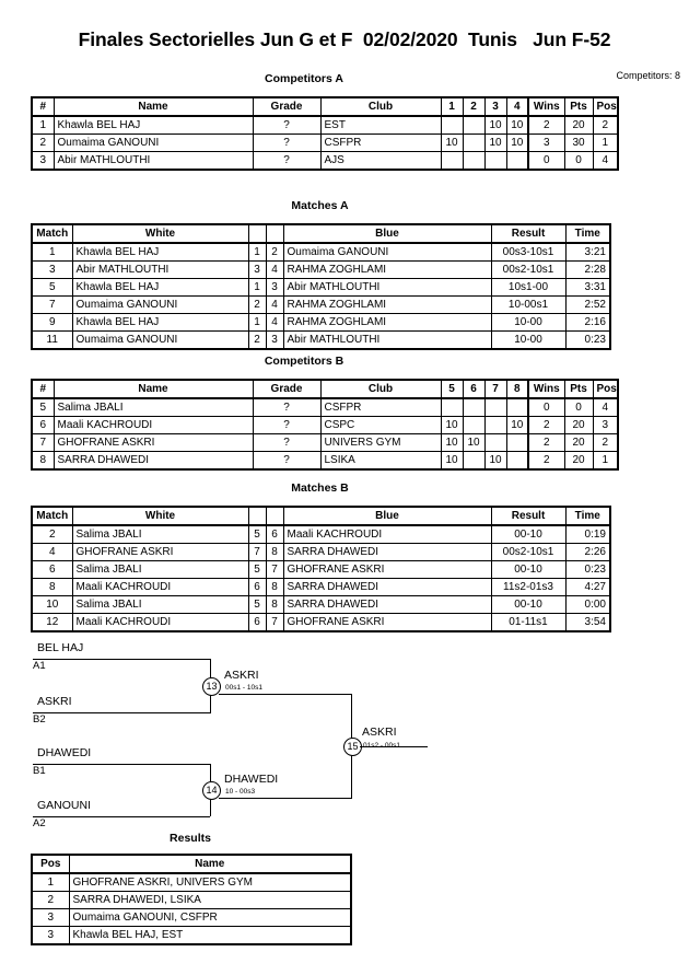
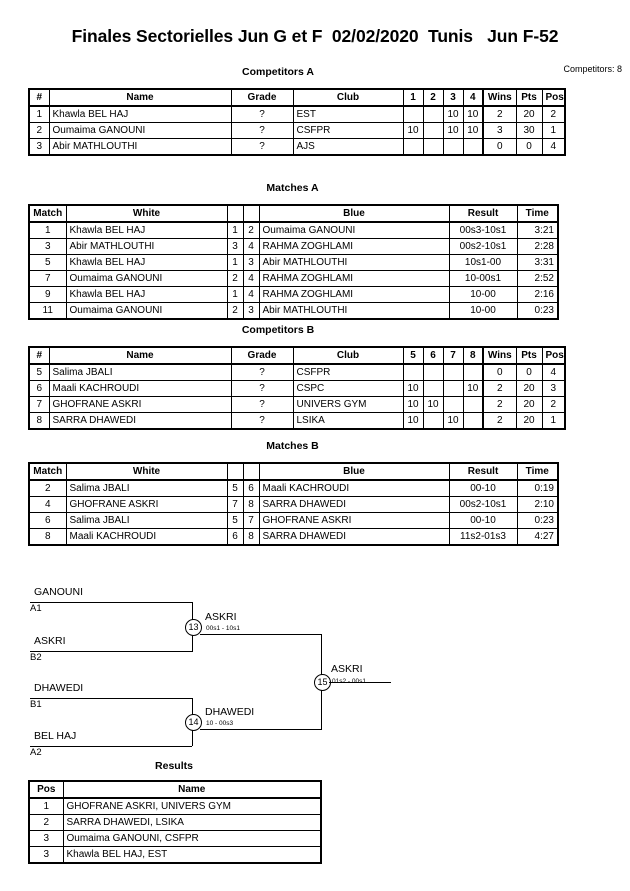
  Finales Sectorielles Jun G et F 02/02/2020 Tunis Jun F-52
  Competitors: 8
  Competitors A
  #	Name	Grade	Club	1	2	3	4	Wins	Pts	Pos
  1	Khawla BEL HAJ	?	EST			10	10	2	20	2
  2	Oumaima GANOUNI	?	CSFPR	10		10	10	3	30	1
  3	Abir MATHLOUTHI	?	AJS					0	0	4
  Matches A
  Match	White			Blue	Result	Time
  1	Khawla BEL HAJ	1	2	Oumaima GANOUNI	00s3-10s1	3:21
  3	Abir MATHLOUTHI	3	4	RAHMA ZOGHLAMI	00s2-10s1	2:28
  5	Khawla BEL HAJ	1	3	Abir MATHLOUTHI	10s1-00	3:31
  7	Oumaima GANOUNI	2	4	RAHMA ZOGHLAMI	10-00s1	2:52
  9	Khawla BEL HAJ	1	4	RAHMA ZOGHLAMI	10-00	2:16
  11	Oumaima GANOUNI	2	3	Abir MATHLOUTHI	10-00	0:23
  Competitors B
  #	Name	Grade	Club	5	6	7	8	Wins	Pts	Pos
  5	Salima JBALI	?	CSFPR					0	0	4
  6	Maali KACHROUDI	?	CSPC	10			10	2	20	3
  7	GHOFRANE ASKRI	?	UNIVERS GYM	10	10			2	20	2
  8	SARRA DHAWEDI	?	LSIKA	10		10		2	20	1
  Matches B
  Match	White			Blue	Result	Time
  2	Salima JBALI	5	6	Maali KACHROUDI	00-10	0:19
- 4	GHOFRANE ASKRI	7	8	SARRA DHAWEDI	00s2-10s1	2:26
+ 4	GHOFRANE ASKRI	7	8	SARRA DHAWEDI	00s2-10s1	2:10
  6	Salima JBALI	5	7	GHOFRANE ASKRI	00-10	0:23
  8	Maali KACHROUDI	6	8	SARRA DHAWEDI	11s2-01s3	4:27
- 10	Salima JBALI	5	8	SARRA DHAWEDI	00-10	0:00
- 12	Maali KACHROUDI	6	7	GHOFRANE ASKRI	01-11s1	3:54
- BEL HAJ
+ GANOUNI
  A1
  ASKRI
  B2
  13
  ASKRI
  DHAWEDI
  B1
- GANOUNI
+ BEL HAJ
  A2
  14
  DHAWEDI
  15
  ASKRI
  Results
  Pos	Name
  1	GHOFRANE ASKRI, UNIVERS GYM
  2	SARRA DHAWEDI, LSIKA
  3	Oumaima GANOUNI, CSFPR
  3	Khawla BEL HAJ, EST
